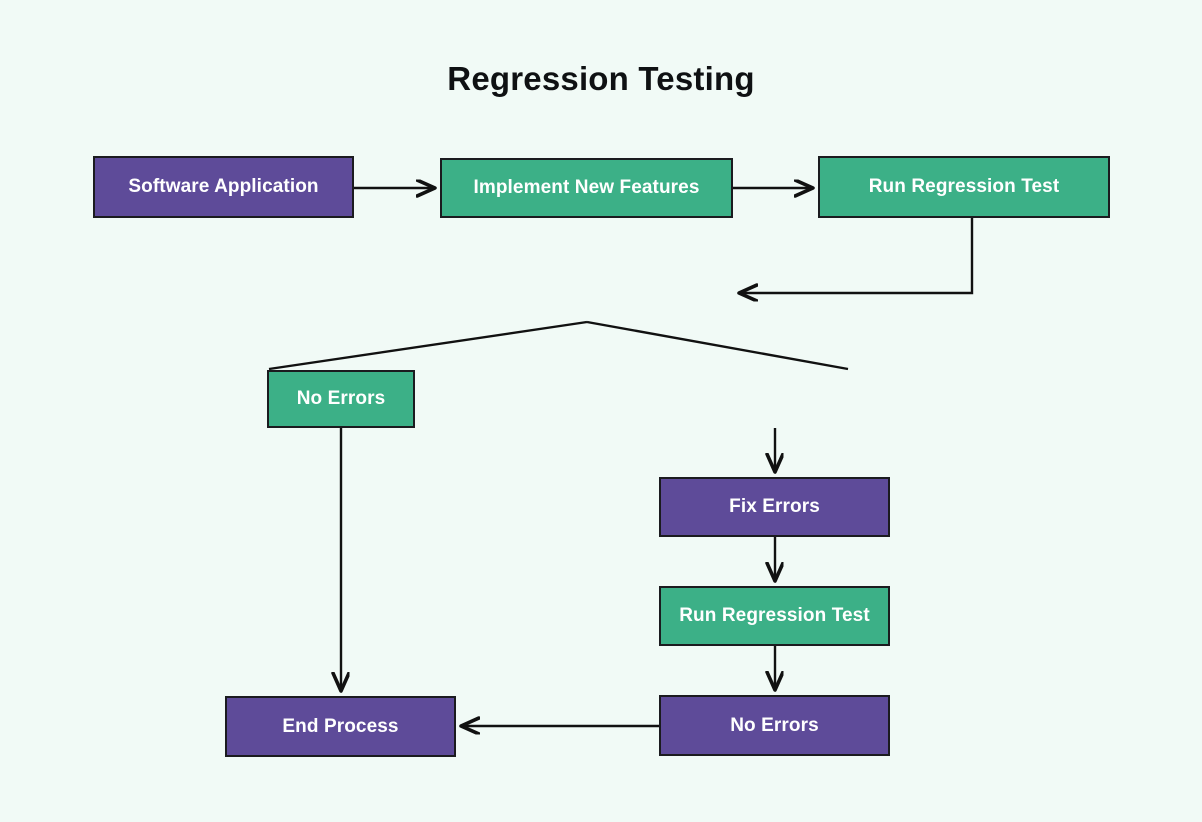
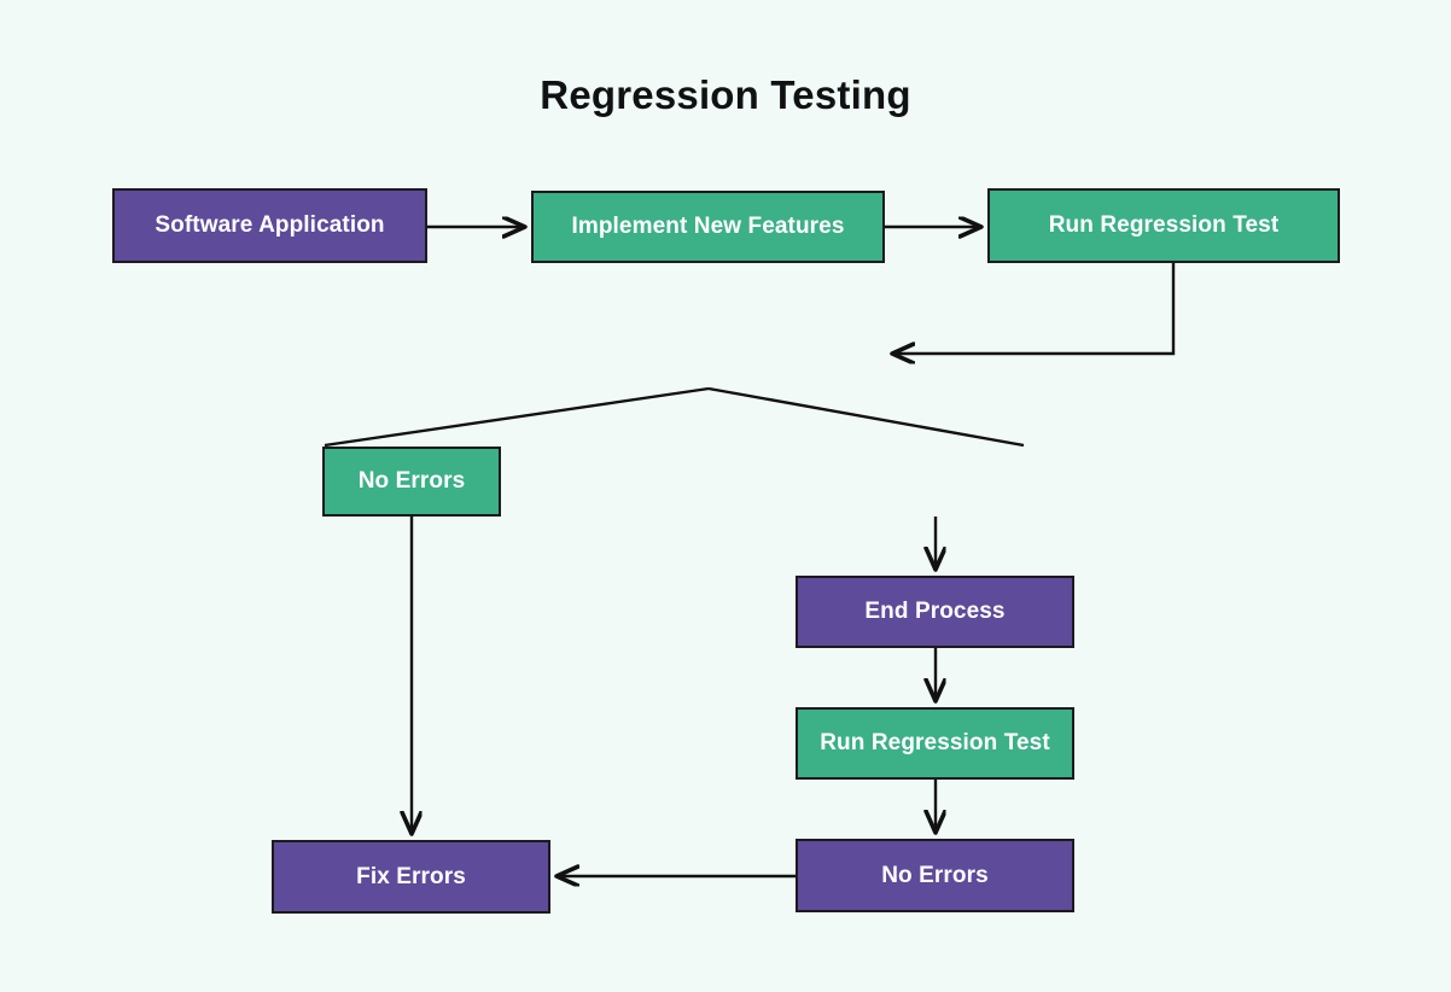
  Regression Testing
  Software Application
  Implement New Features
  Run Regression Test
  No Errors
- Fix Errors
+ End Process
  Run Regression Test
  No Errors
- End Process
+ Fix Errors
